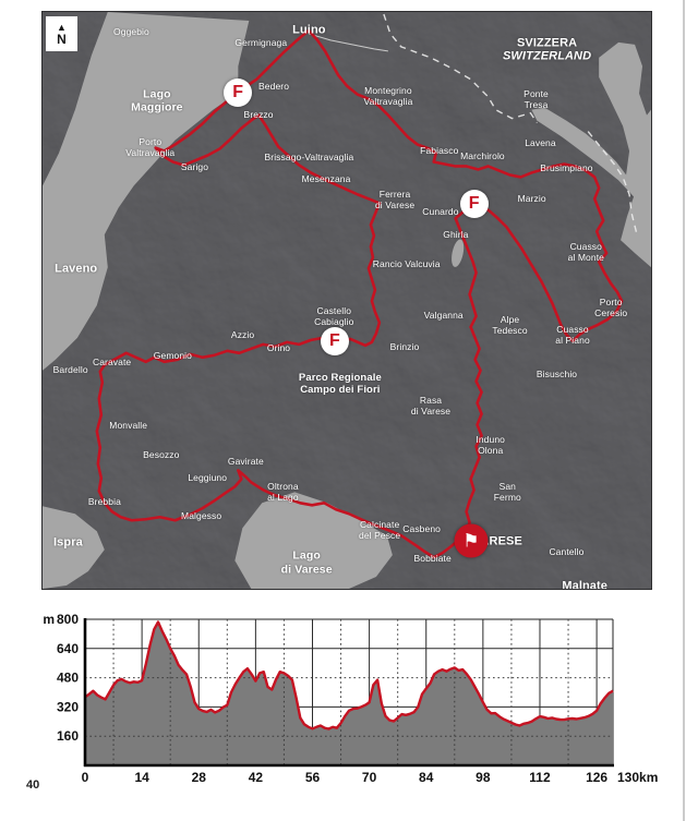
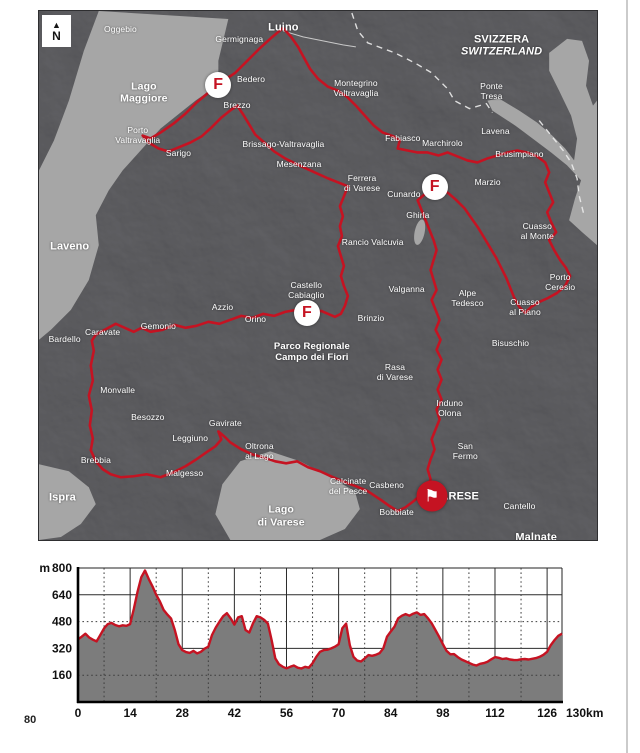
  Oggebio
  Germignaga
  Luino
  Lago
  Maggiore
  Bedero
  Brezzo
  Porto
  Valtravaglia
  Sarigo
  Brissago-Valtravaglia
  Mesenzana
  Montegrino
  Valtravaglia
  SVIZZERA
  SWITZERLAND
  Ponte
  Tresa
  Fabiasco
  Marchirolo
  Lavena
  Brusimpiano
  Marzio
  Ferrera
  di Varese
  Cunardo
  Ghirla
  Cuasso
  al Monte
  Rancio Valcuvia
  Porto
  Ceresio
  Valganna
  Alpe
  Tedesco
  Cuasso
  al Piano
  Brinzio
  Laveno
  Castello
  Cabiaglio
  Azzio
  Orino
  Gemonio
  Caravate
  Bardello
  Bisuschio
  Parco Regionale
  Campo dei Fiori
  Rasa
  di Varese
  Monvalle
  Induno
  Olona
  Besozzo
  Gavirate
  Leggiuno
  Oltrona
  al Lago
  Brebbia
  Malgesso
  San
  Fermo
  Calcinate
  del Pesce
  Casbeno
  Ispra
  Lago
  di Varese
  Cantello
  Bobbiate
  Malnate
  F
  F
  F
  ⚑
  ▲
  N
  800
  m
  640
  480
  320
  160
  0
  14
  28
  42
  56
  70
  84
  98
  112
  126
  130km
- 40
+ 80
